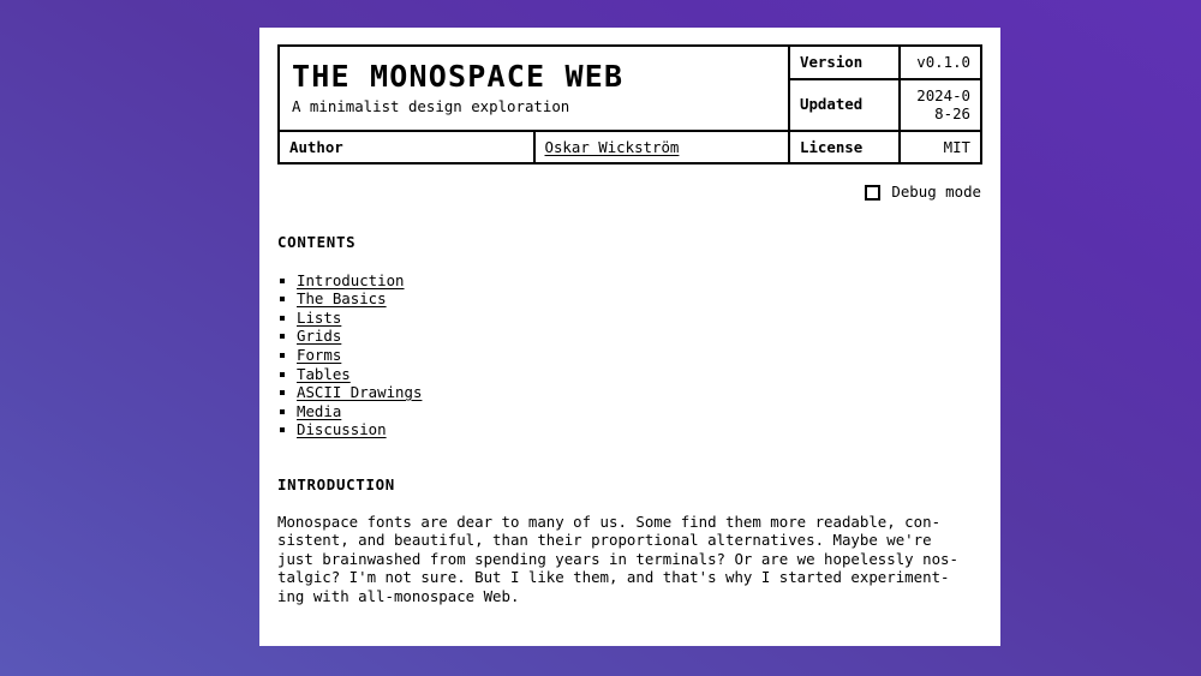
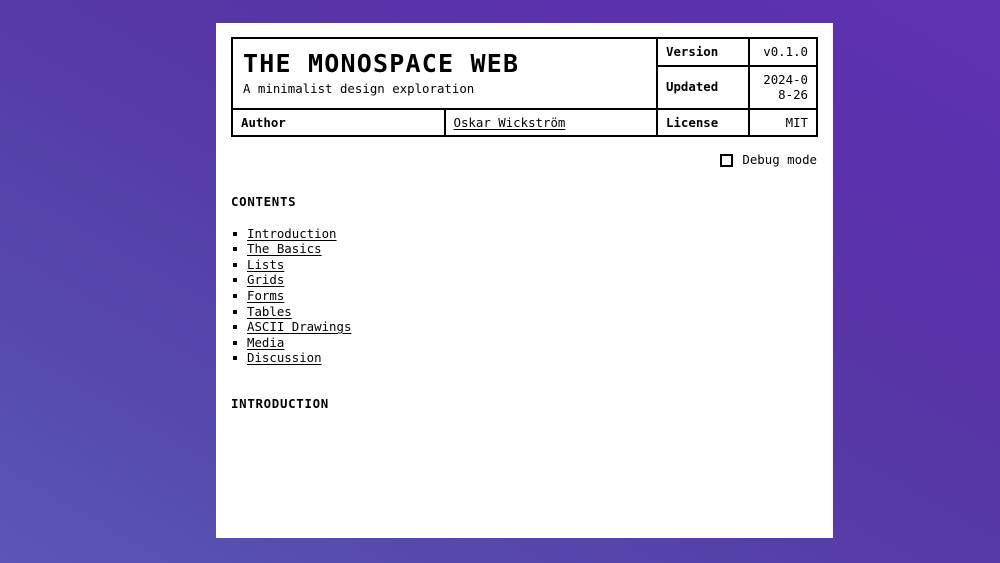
  THE MONOSPACE WEB A minimalist design exploration	Version	v0.1.0
  Updated	2024-08-26
  Author	Oskar Wickström	License	MIT
  Debug mode
  CONTENTS
  Introduction
  The Basics
  Lists
  Grids
  Forms
  Tables
  ASCII Drawings
  Media
  Discussion
  INTRODUCTION
- Monospace fonts are dear to many of us. Some find them more readable, con-
- sistent, and beautiful, than their proportional alternatives. Maybe we're
- just brainwashed from spending years in terminals? Or are we hopelessly nos-
- talgic? I'm not sure. But I like them, and that's why I started experiment-
- ing with all-monospace Web.
